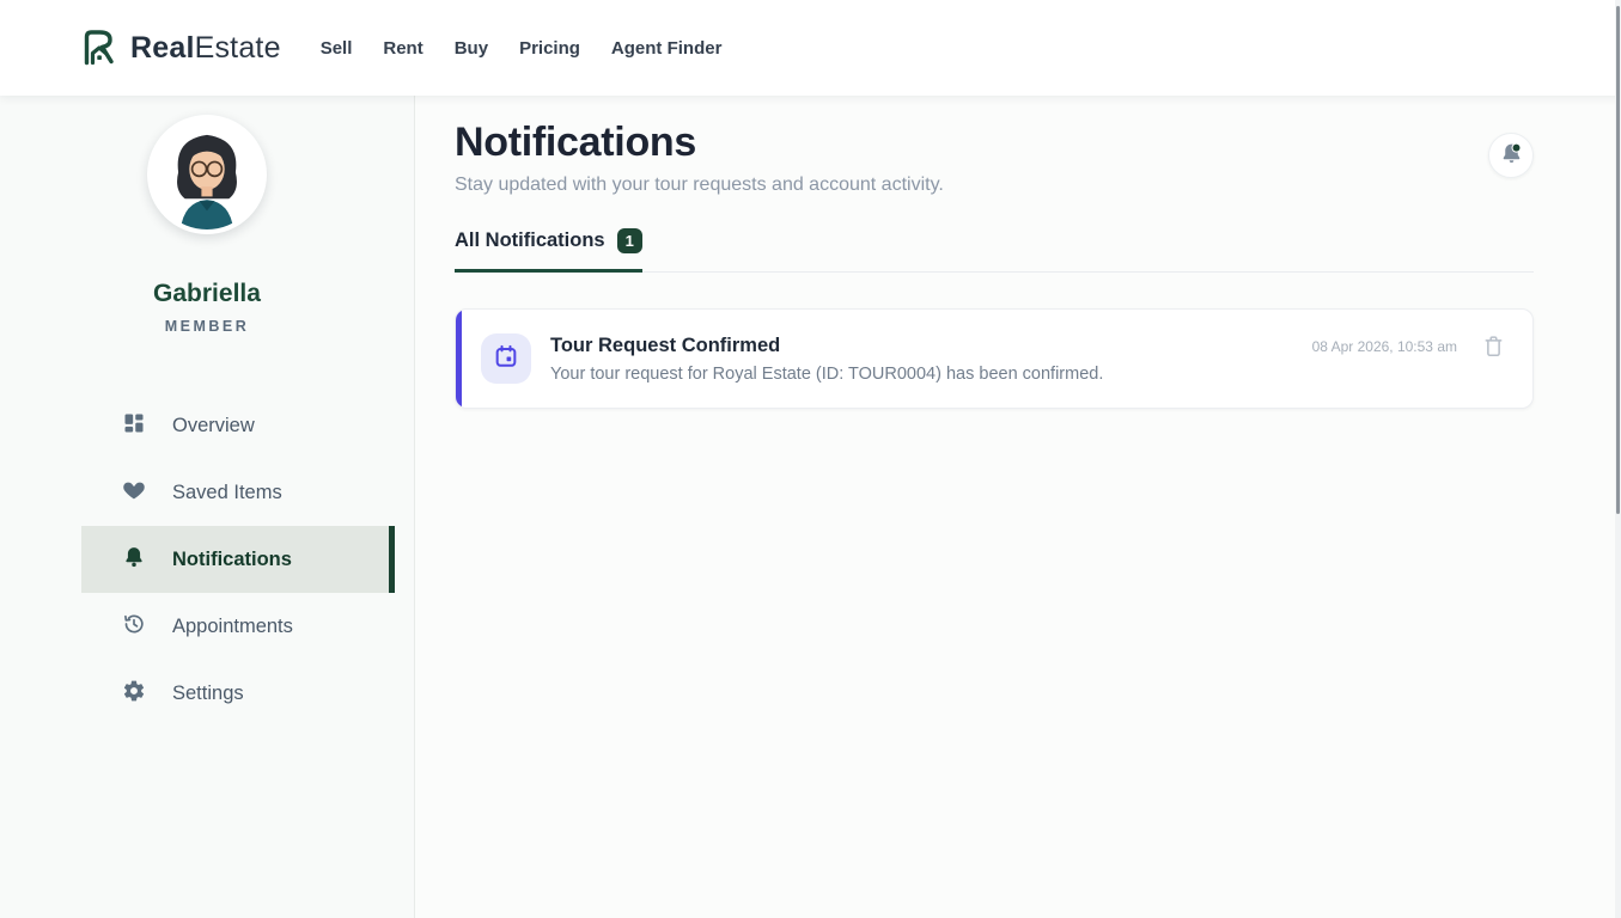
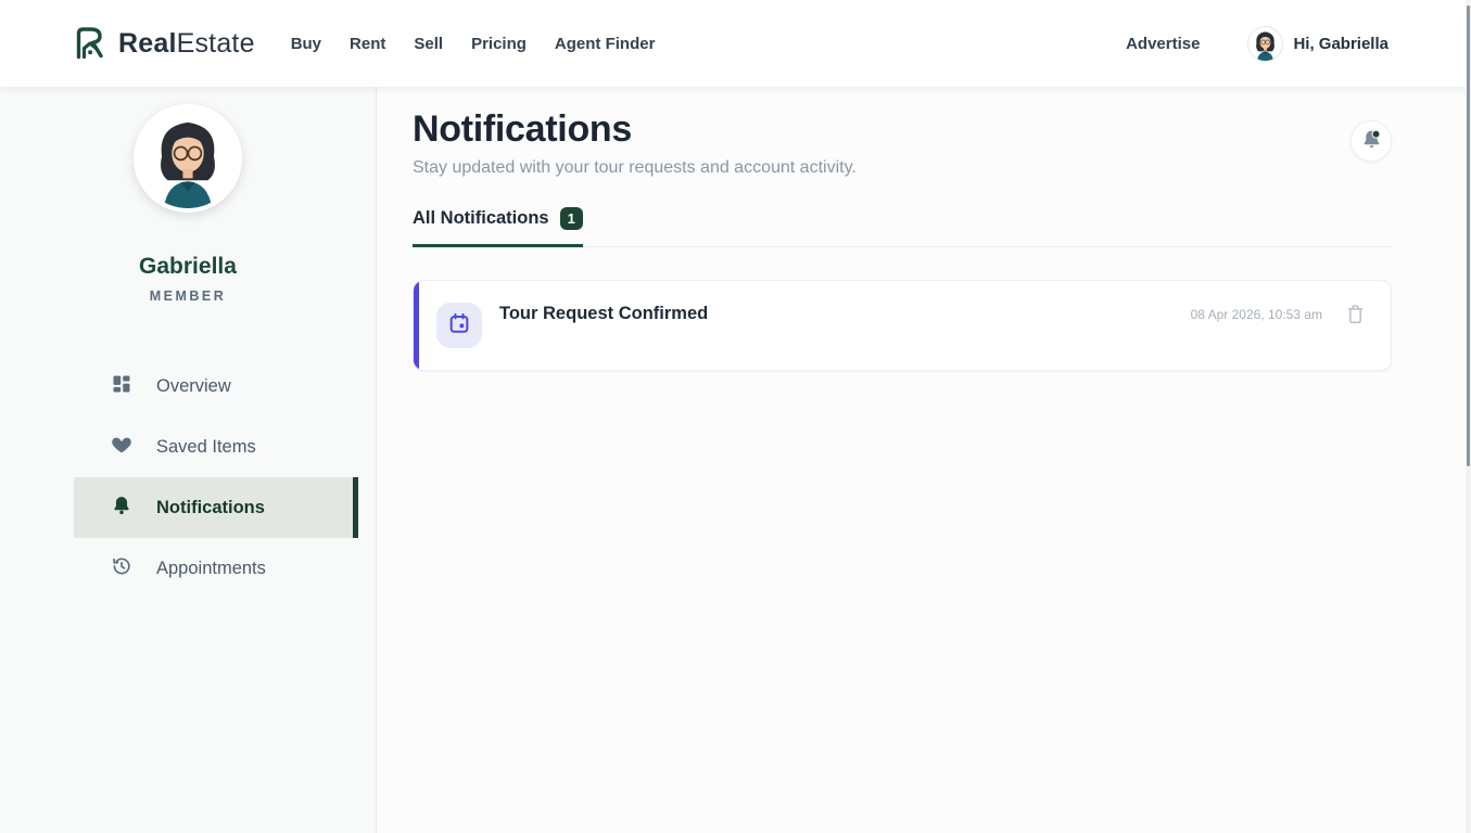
  RealEstate
- Sell
+ Buy
  Rent
- Buy
+ Sell
  Pricing
  Agent Finder
+ Advertise
+ Hi, Gabriella
  Gabriella
  MEMBER
  Overview
  Saved Items
  Notifications
  Appointments
- Settings
  Notifications
  Stay updated with your tour requests and account activity.
  All Notifications
  1
  Tour Request Confirmed
- Your tour request for Royal Estate (ID: TOUR0004) has been confirmed.
  08 Apr 2026, 10:53 am
